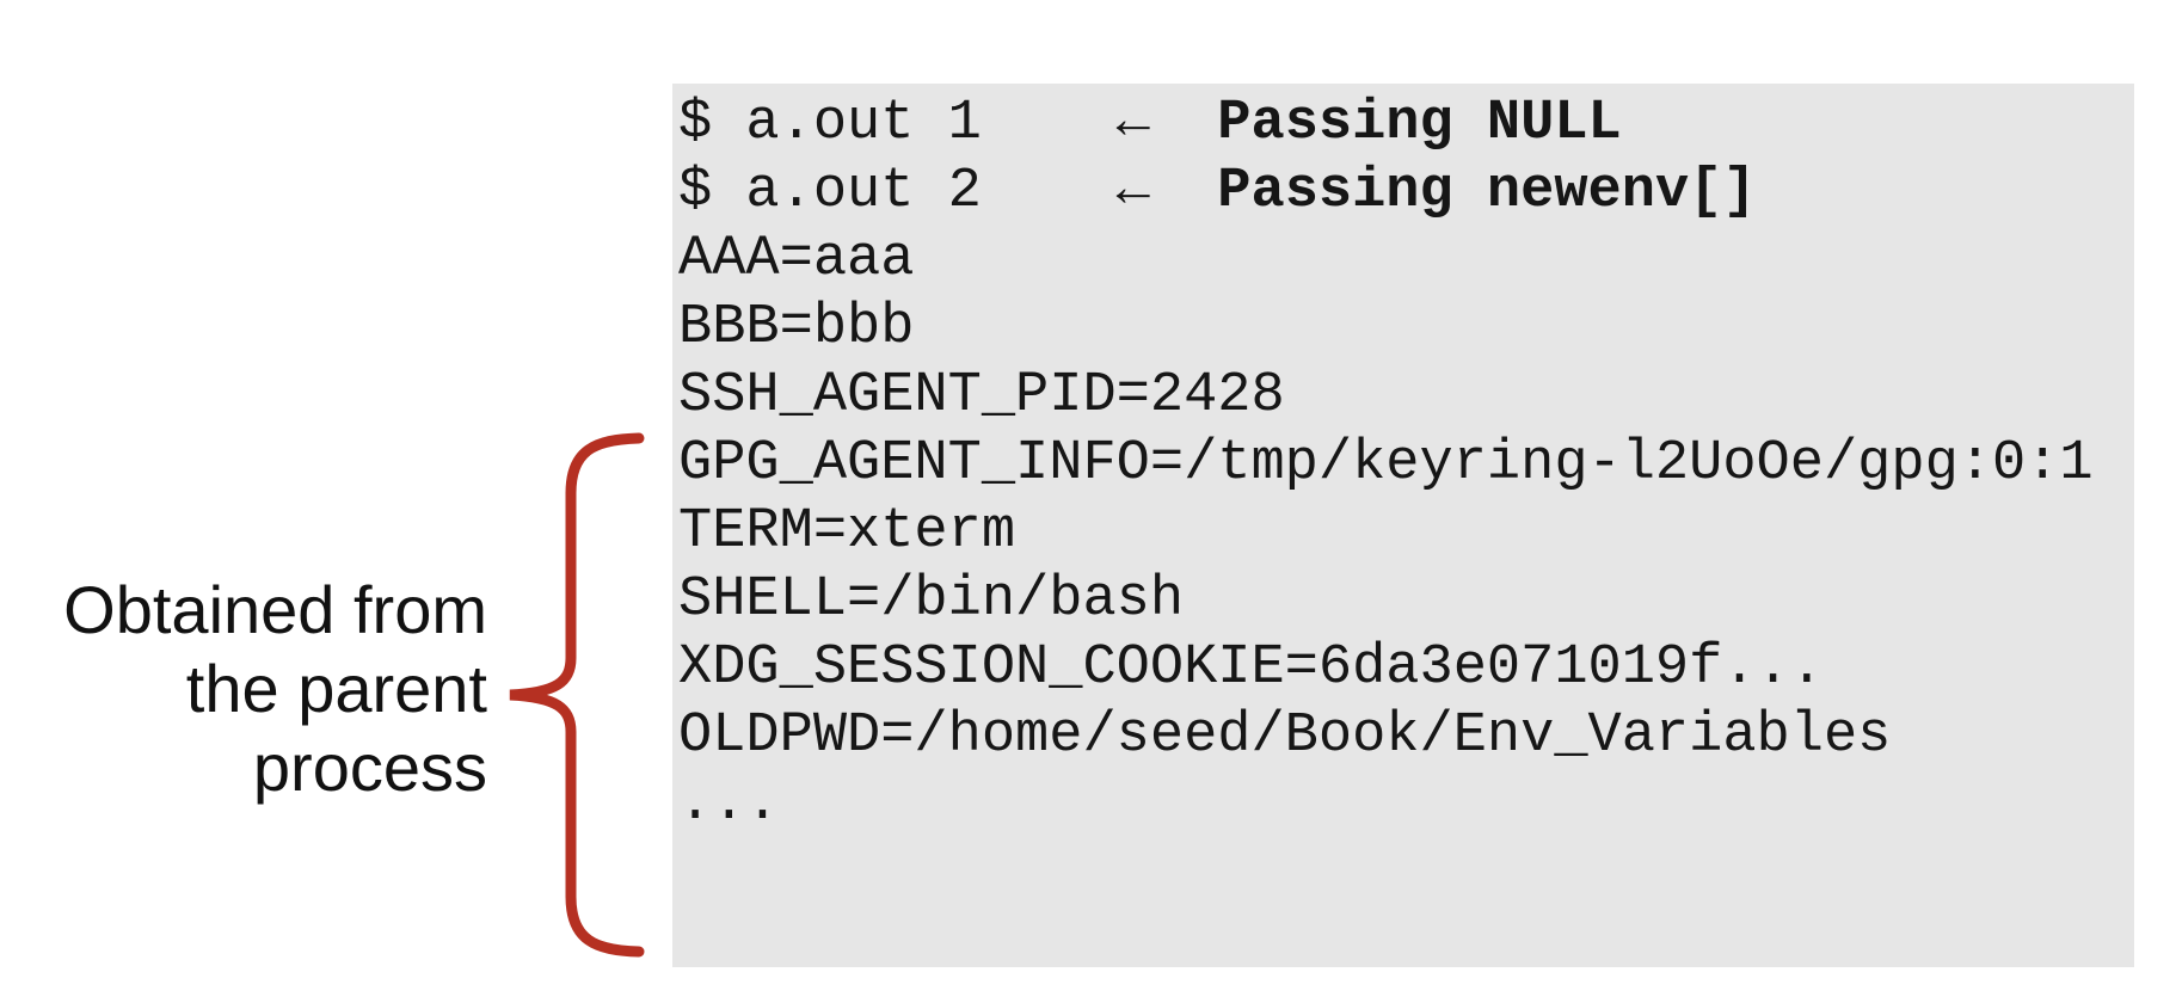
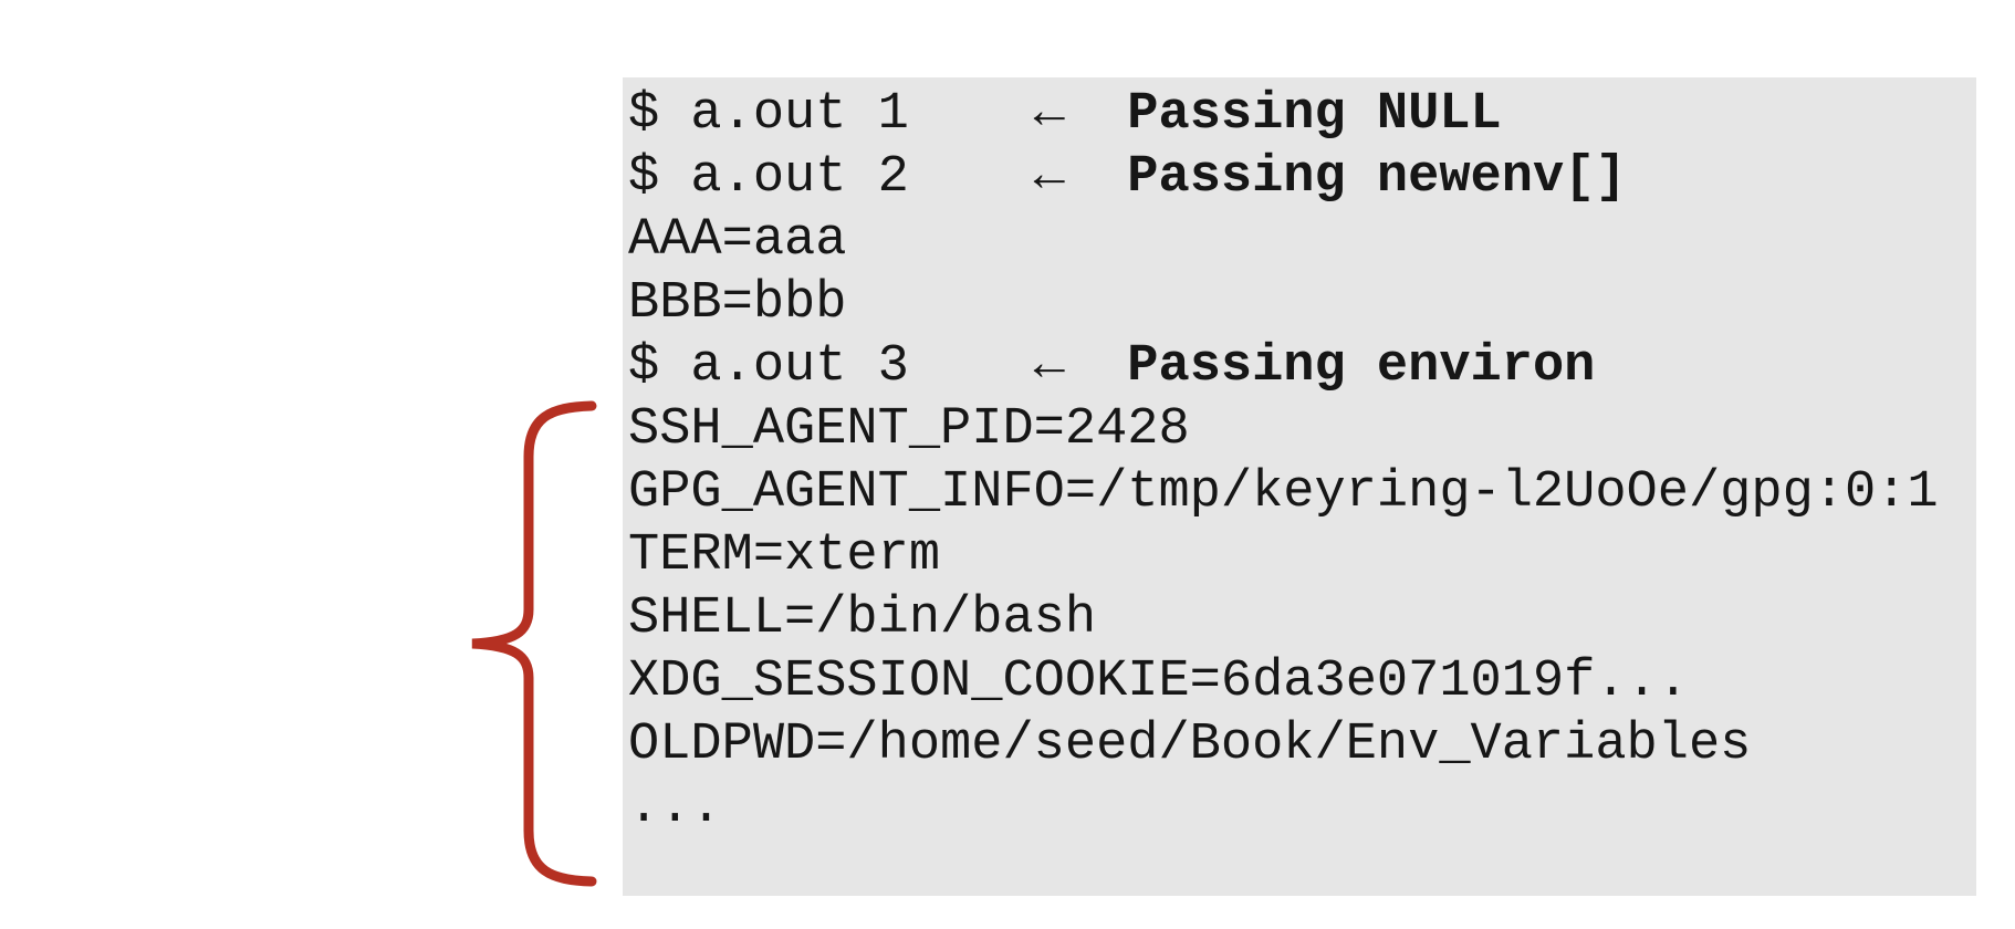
- Obtained from
- the parent
- process
  $ a.out 1 ← Passing NULL
  $ a.out 2 ← Passing newenv[]
  AAA=aaa
  BBB=bbb
+ $ a.out 3 ← Passing environ
  SSH_AGENT_PID=2428
  GPG_AGENT_INFO=/tmp/keyring-l2UoOe/gpg:0:1
  TERM=xterm
  SHELL=/bin/bash
  XDG_SESSION_COOKIE=6da3e071019f...
  OLDPWD=/home/seed/Book/Env_Variables
  ...
